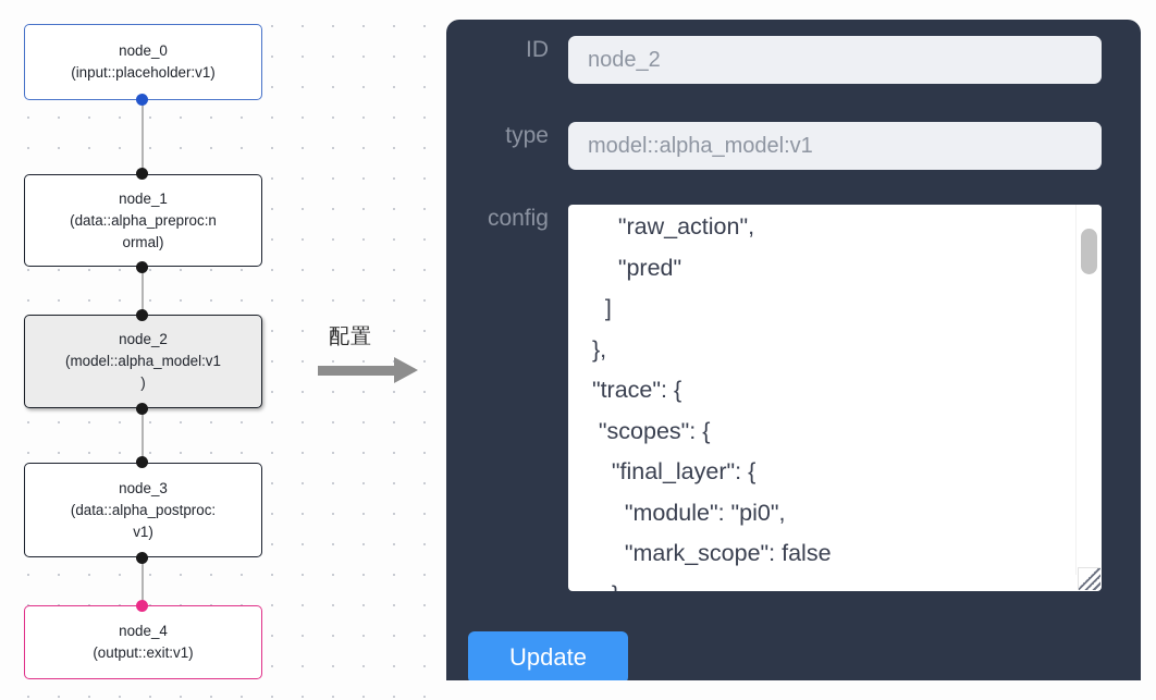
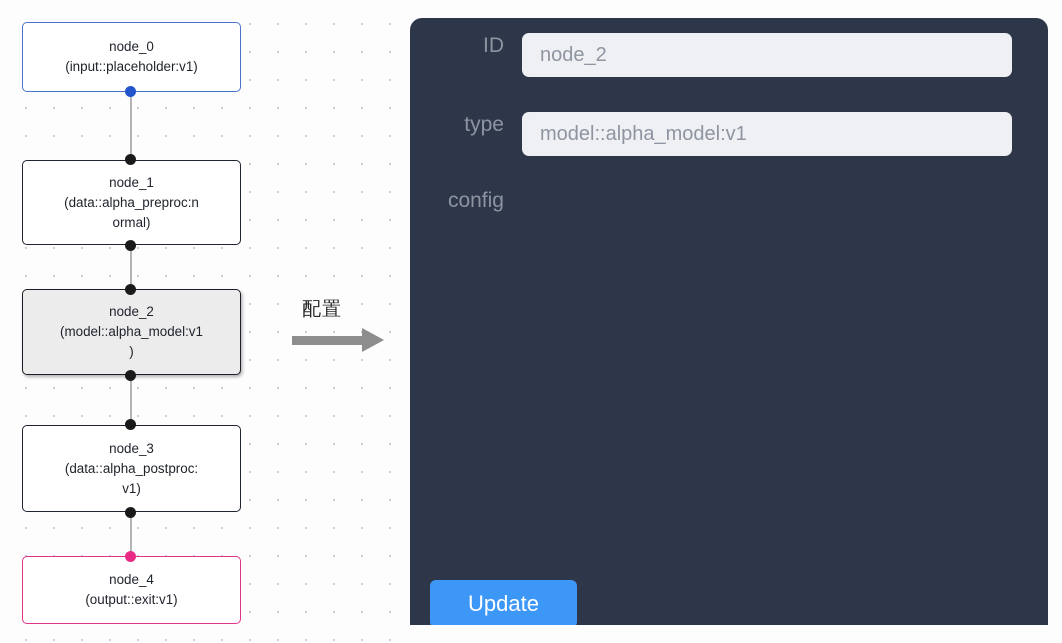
  node_0
  (input::placeholder:v1)
  node_1
  (data::alpha_preproc:n
  ormal)
  node_2
  (model::alpha_model:v1
  )
  node_3
  (data::alpha_postproc:
  v1)
  node_4
  (output::exit:v1)
  配置
  ID
  node_2
  type
  model::alpha_model:v1
  config
- "raw_action",
- "pred"
- ]
- },
- "trace": {
- "scopes": {
- "final_layer": {
- "module": "pi0",
- "mark_scope": false
  Update
